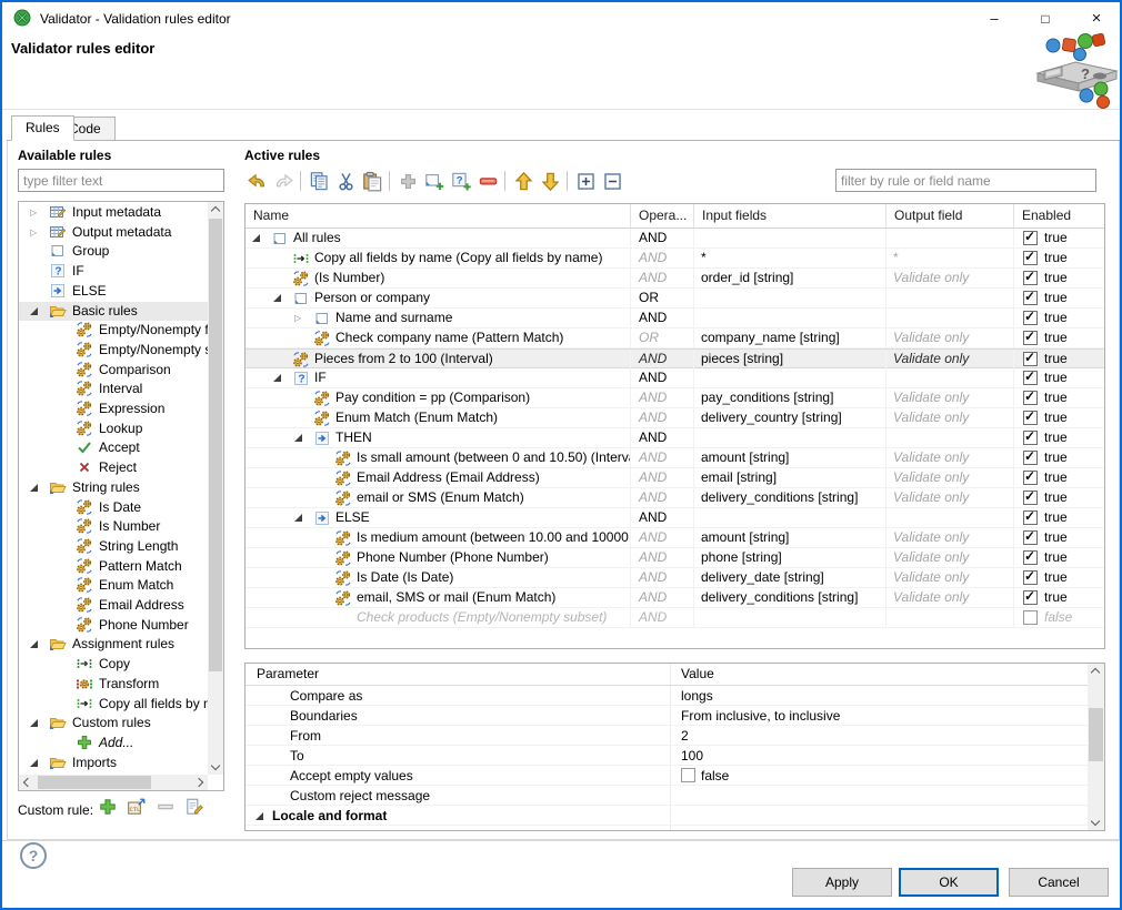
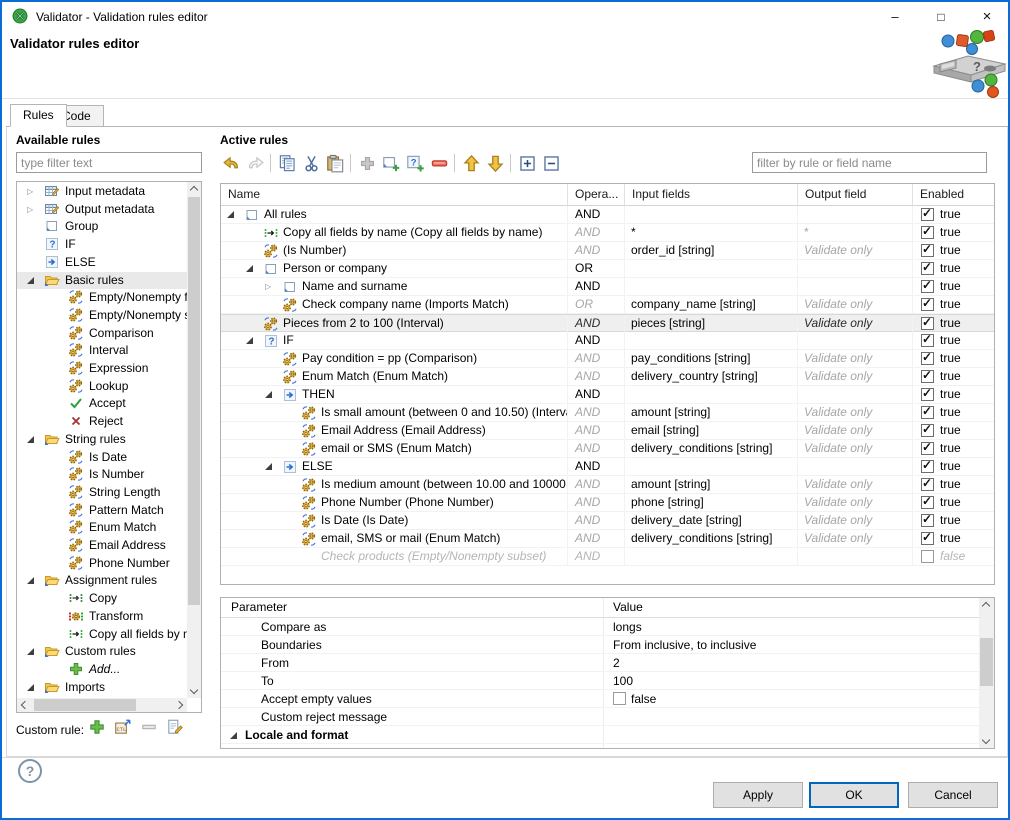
  Validator - Validation rules editor
  –
  □
  ×
  Validator rules editor
  ?
  Rules
  ode
  Available rules
  type filter text
  ▷
  Input metadata
  ▷
  Output metadata
  Group
  ?
  IF
  ELSE
  Basic rules
  Empty/Nonempty
  Empty/Nonempty
  Comparison
  Interval
  Expression
  Lookup
  Accept
  Reject
  String rules
  Is Date
  Is Number
  String Length
  Pattern Match
  Enum Match
  Email Address
  Phone Number
  Assignment rules
  Copy
  Transform
  Copy all fields by
  Custom rules
  Add...
  Imports
  Custom rule:
  Active rules
  ?
  filter by rule or field name
  Name
  Opera...
  Input fields
  Output field
  Enabled
  All rules
  AND
  ✓
  true
  Copy all fields by name (Copy all fields by name)
  AND
  *
  *
  ✓
  true
  (Is Number)
  AND
  order_id [string]
  Validate only
  ✓
  true
  Person or company
  OR
  ✓
  true
  ▷
  Name and surname
  AND
  ✓
  true
- Check company name (Pattern Match)
+ Check company name (Imports Match)
  OR
  company_name [string]
  Validate only
  ✓
  true
  Pieces from 2 to 100 (Interval)
  AND
  pieces [string]
  Validate only
  ✓
  true
  ?
  IF
  AND
  ✓
  true
  Pay condition = pp (Comparison)
  AND
  pay_conditions [string]
  Validate only
  ✓
  true
  Enum Match (Enum Match)
  AND
  delivery_country [string]
  Validate only
  ✓
  true
  THEN
  AND
  ✓
  true
  Is small amount (between 0 and 10.50) (Interv
  AND
  amount [string]
  Validate only
  ✓
  true
  Email Address (Email Address)
  AND
  email [string]
  Validate only
  ✓
  true
  email or SMS (Enum Match)
  AND
  delivery_conditions [string]
  Validate only
  ✓
  true
  ELSE
  AND
  ✓
  true
  Is medium amount (between 10.00 and 10000
  AND
  amount [string]
  Validate only
  ✓
  true
  Phone Number (Phone Number)
  AND
  phone [string]
  Validate only
  ✓
  true
  Is Date (Is Date)
  AND
  delivery_date [string]
  Validate only
  ✓
  true
  email, SMS or mail (Enum Match)
  AND
  delivery_conditions [string]
  Validate only
  ✓
  true
  Check products (Empty/Nonempty subset)
  AND
  false
  Parameter
  Value
  Compare as
  longs
  Boundaries
  From inclusive, to inclusive
  From
  2
  To
  100
  Accept empty values
  false
  Custom reject message
  Locale and format
  ?
  Apply
  OK
  Cancel
